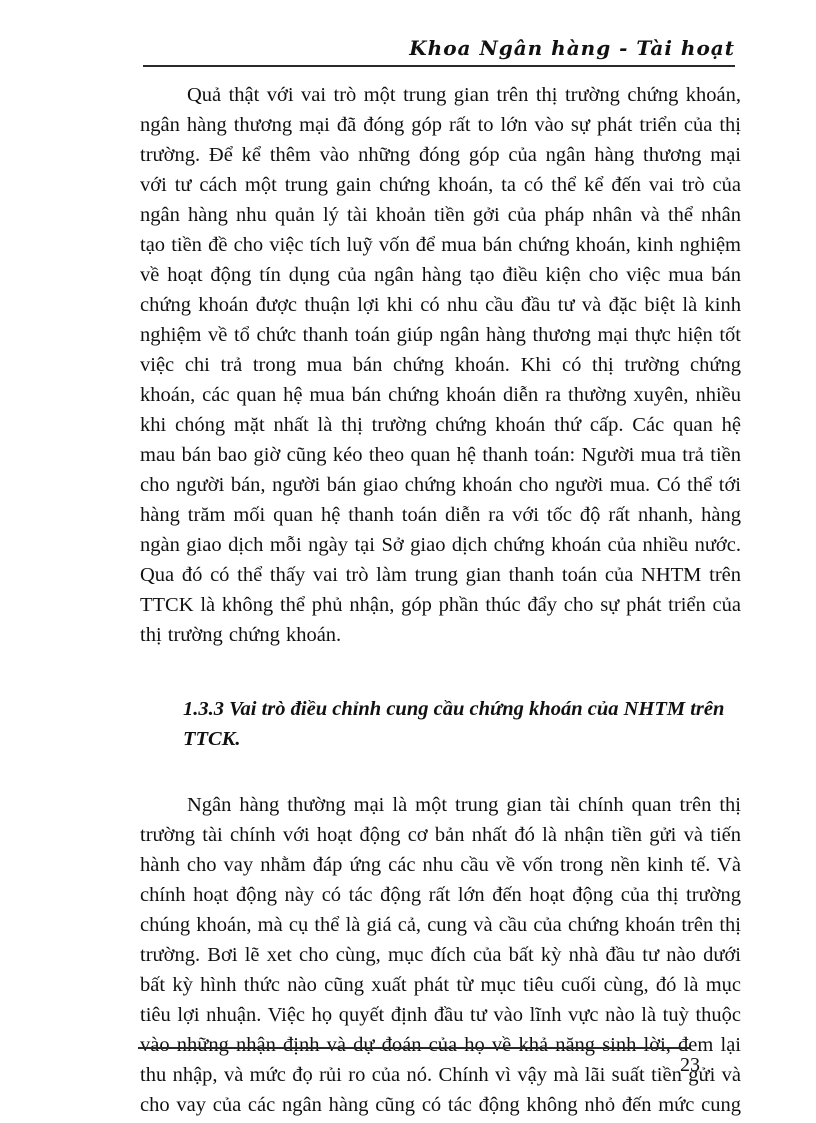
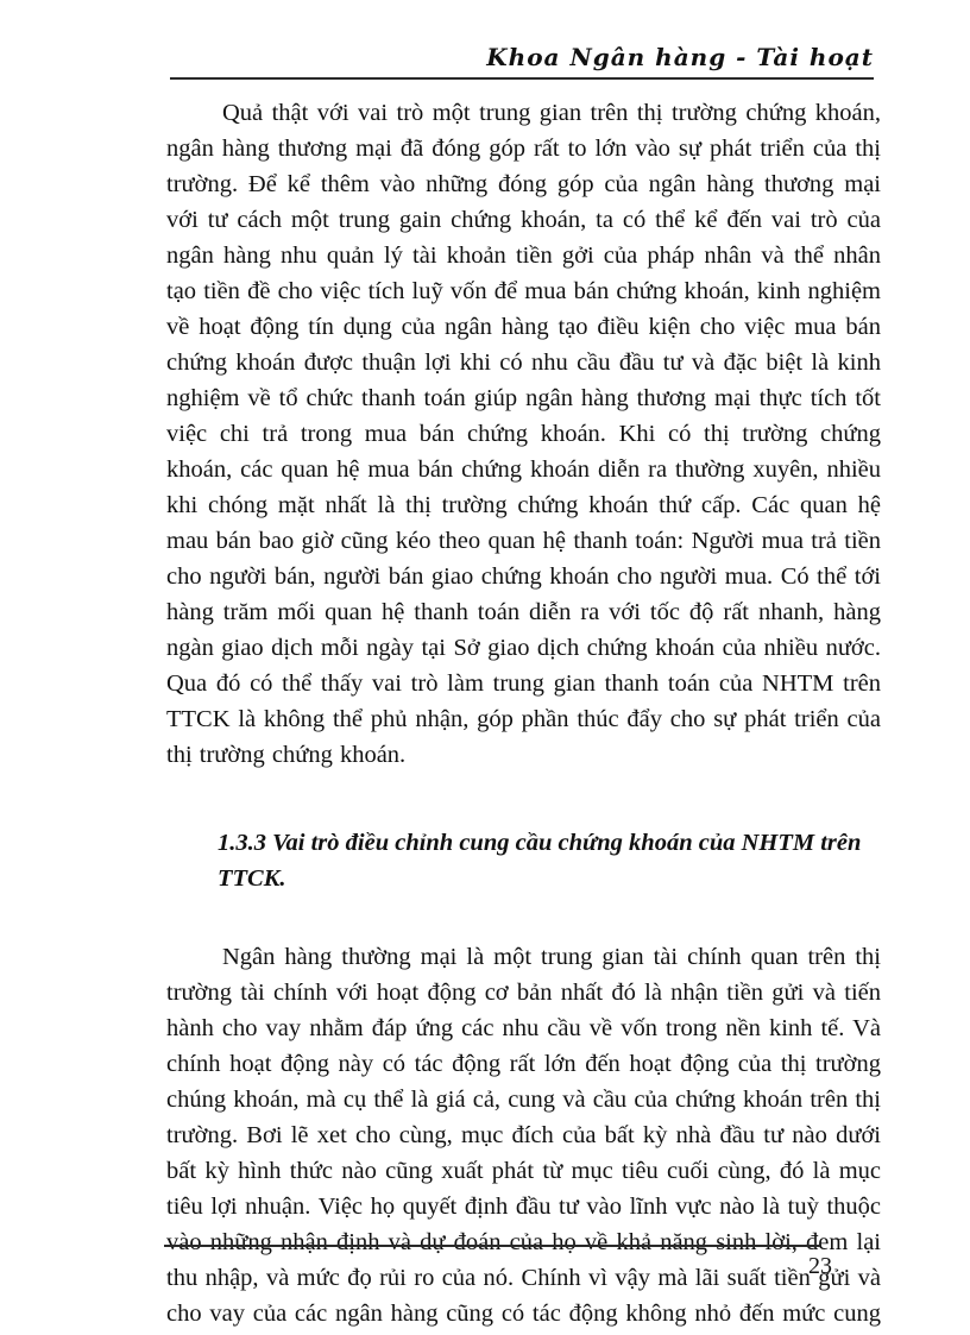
  Khoa Ngân hàng - Tài hoạt
- Quả thật với vai trò một trung gian trên thị trường chứng khoán, ngân hàng thương mại đã đóng góp rất to lớn vào sự phát triển của thị trường. Để kể thêm vào những đóng góp của ngân hàng thương mại với tư cách một trung gain chứng khoán, ta có thể kể đến vai trò của ngân hàng nhu quản lý tài khoản tiền gởi của pháp nhân và thể nhân tạo tiền đề cho việc tích luỹ vốn để mua bán chứng khoán, kinh nghiệm về hoạt động tín dụng của ngân hàng tạo điều kiện cho việc mua bán chứng khoán được thuận lợi khi có nhu cầu đầu tư và đặc biệt là kinh nghiệm về tổ chức thanh toán giúp ngân hàng thương mại thực hiện tốt việc chi trả trong mua bán chứng khoán. Khi có thị trường chứng khoán, các quan hệ mua bán chứng khoán diễn ra thường xuyên, nhiều khi chóng mặt nhất là thị trường chứng khoán thứ cấp. Các quan hệ mau bán bao giờ cũng kéo theo quan hệ thanh toán: Người mua trả tiền cho người bán, người bán giao chứng khoán cho người mua. Có thể tới hàng trăm mối quan hệ thanh toán diễn ra với tốc độ rất nhanh, hàng ngàn giao dịch mỗi ngày tại Sở giao dịch chứng khoán của nhiều nước. Qua đó có thể thấy vai trò làm trung gian thanh toán của NHTM trên TTCK là không thể phủ nhận, góp phần thúc đẩy cho sự phát triển của thị trường chứng khoán.
+ Quả thật với vai trò một trung gian trên thị trường chứng khoán, ngân hàng thương mại đã đóng góp rất to lớn vào sự phát triển của thị trường. Để kể thêm vào những đóng góp của ngân hàng thương mại với tư cách một trung gain chứng khoán, ta có thể kể đến vai trò của ngân hàng nhu quản lý tài khoản tiền gởi của pháp nhân và thể nhân tạo tiền đề cho việc tích luỹ vốn để mua bán chứng khoán, kinh nghiệm về hoạt động tín dụng của ngân hàng tạo điều kiện cho việc mua bán chứng khoán được thuận lợi khi có nhu cầu đầu tư và đặc biệt là kinh nghiệm về tổ chức thanh toán giúp ngân hàng thương mại thực tích tốt việc chi trả trong mua bán chứng khoán. Khi có thị trường chứng khoán, các quan hệ mua bán chứng khoán diễn ra thường xuyên, nhiều khi chóng mặt nhất là thị trường chứng khoán thứ cấp. Các quan hệ mau bán bao giờ cũng kéo theo quan hệ thanh toán: Người mua trả tiền cho người bán, người bán giao chứng khoán cho người mua. Có thể tới hàng trăm mối quan hệ thanh toán diễn ra với tốc độ rất nhanh, hàng ngàn giao dịch mỗi ngày tại Sở giao dịch chứng khoán của nhiều nước. Qua đó có thể thấy vai trò làm trung gian thanh toán của NHTM trên TTCK là không thể phủ nhận, góp phần thúc đẩy cho sự phát triển của thị trường chứng khoán.
  1.3.3 Vai trò điều chỉnh cung cầu chứng khoán của NHTM trên TTCK.
  Ngân hàng thường mại là một trung gian tài chính quan trên thị trường tài chính với hoạt động cơ bản nhất đó là nhận tiền gửi và tiến hành cho vay nhằm đáp ứng các nhu cầu về vốn trong nền kinh tế. Và chính hoạt động này có tác động rất lớn đến hoạt động của thị trường chúng khoán, mà cụ thể là giá cả, cung và cầu của chứng khoán trên thị trường. Bơi lẽ xet cho cùng, mục đích của bất kỳ nhà đầu tư nào dưới bất kỳ hình thức nào cũng xuất phát từ mục tiêu cuối cùng, đó là mục tiêu lợi nhuận. Việc họ quyết định đầu tư vào lĩnh vực nào là tuỳ thuộc vào những nhận định và dự đoán của họ về khả năng sinh lời, đem lại thu nhập, và mức đọ rủi ro của nó. Chính vì vậy mà lãi suất tiền gửi và cho vay của các ngân hàng cũng có tác động không nhỏ đến mức cung
  23
